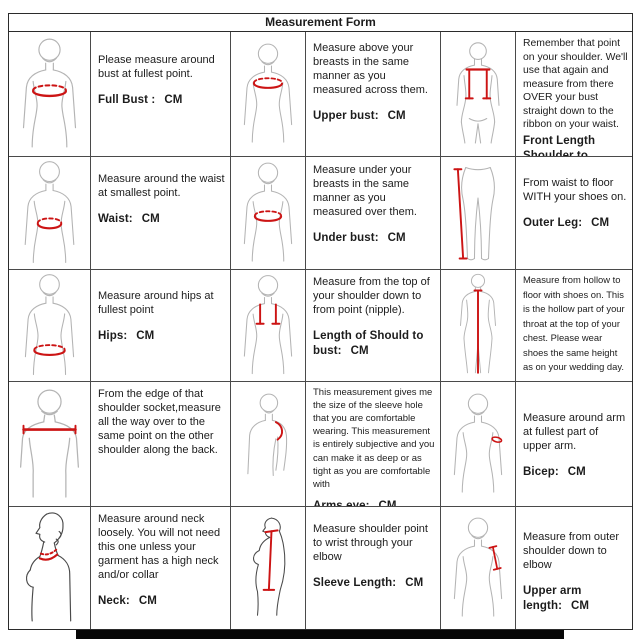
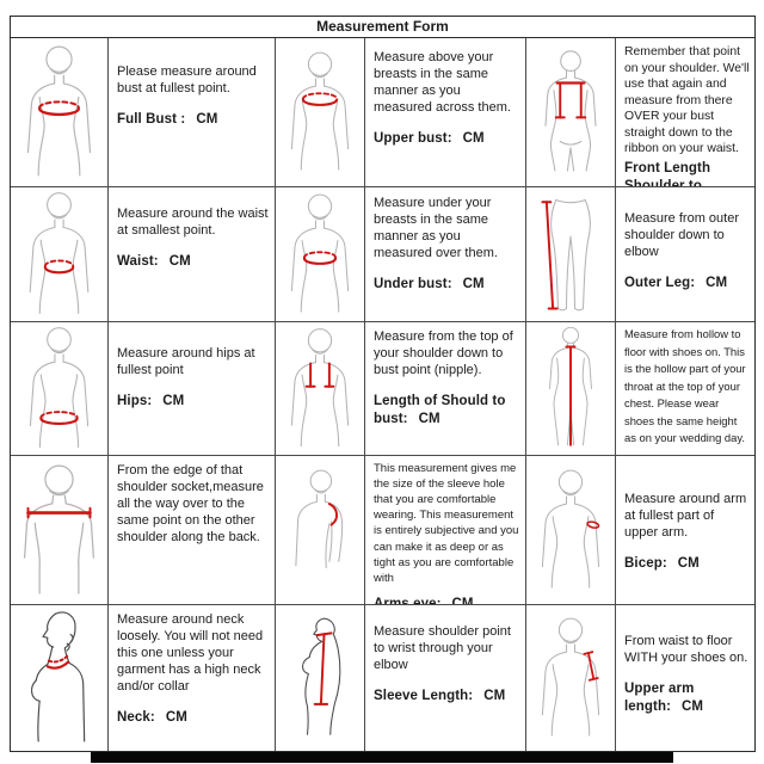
  Measurement Form
  Please measure around bust at fullest point.
  Full Bust : CM
  Measure above your breasts in the same manner as you measured across them.
  Upper bust: CM
  Remember that point on your shoulder. We'll use that again and measure from there OVER your bust straight down to the ribbon on your waist.
  Front Length Shoulder to
  Measure around the waist at smallest point.
  Waist: CM
  Measure under your breasts in the same manner as you measured over them.
  Under bust: CM
- From waist to floor WITH your shoes on.
+ Measure from outer shoulder down to elbow
  Outer Leg: CM
  Measure around hips at fullest point
  Hips: CM
- Measure from the top of your shoulder down to from point (nipple).
+ Measure from the top of your shoulder down to bust point (nipple).
  Length of Should to bust: CM
  Measure from hollow to floor with shoes on. This is the hollow part of your throat at the top of your chest. Please wear shoes the same height as on your wedding day.
  From the edge of that shoulder socket,measure all the way over to the same point on the other shoulder along the back.
  This measurement gives me the size of the sleeve hole that you are comfortable wearing. This measurement is entirely subjective and you can make it as deep or as tight as you are comfortable with
  Arms eye: CM
  Measure around arm at fullest part of upper arm.
  Bicep: CM
  Measure around neck loosely. You will not need this one unless your garment has a high neck and/or collar
  Neck: CM
  Measure shoulder point to wrist through your elbow
  Sleeve Length: CM
- Measure from outer shoulder down to elbow
+ From waist to floor WITH your shoes on.
  Upper arm length: CM
